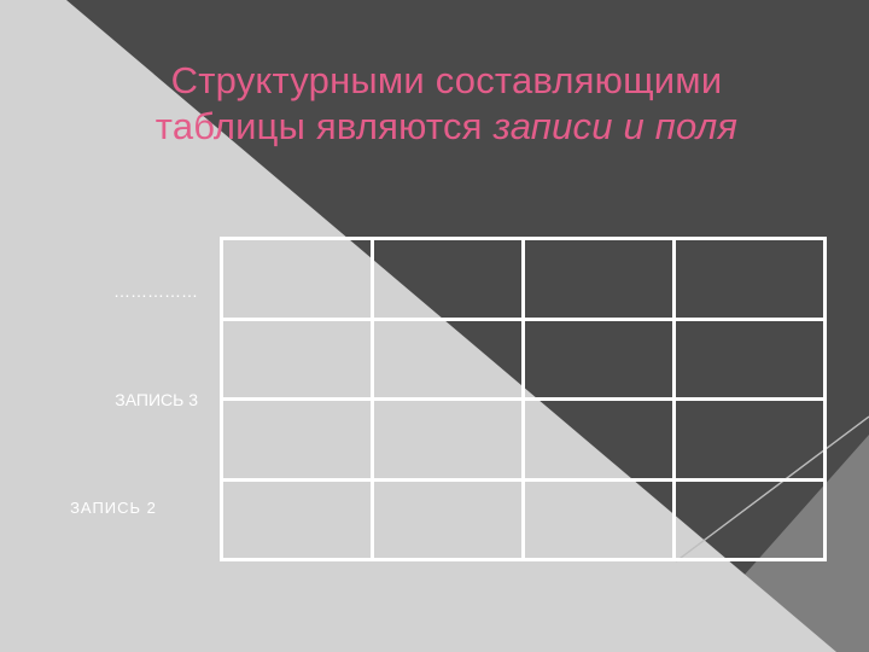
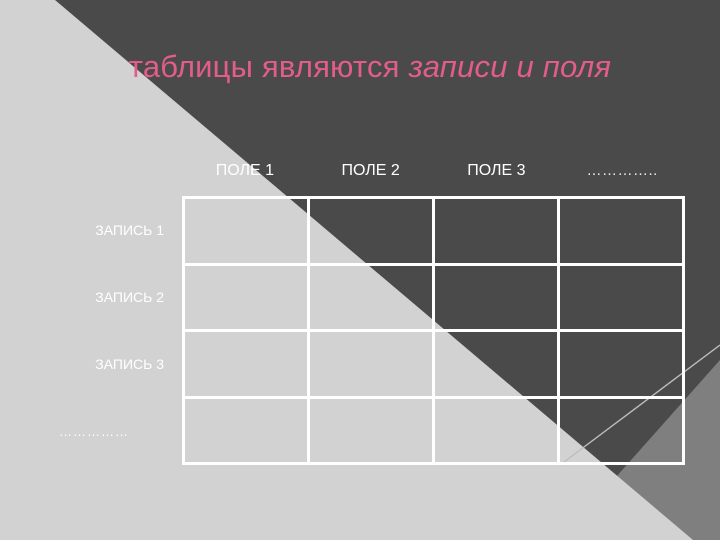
- Структурными составляющими
  таблицы являются записи и поля
+ ПОЛЕ 1
+ ПОЛЕ 2
+ ПОЛЕ 3
+ …………..
+ ЗАПИСЬ 1
- ……………
+ ЗАПИСЬ 2
  ЗАПИСЬ 3
- ЗАПИСЬ 2
+ ……………
